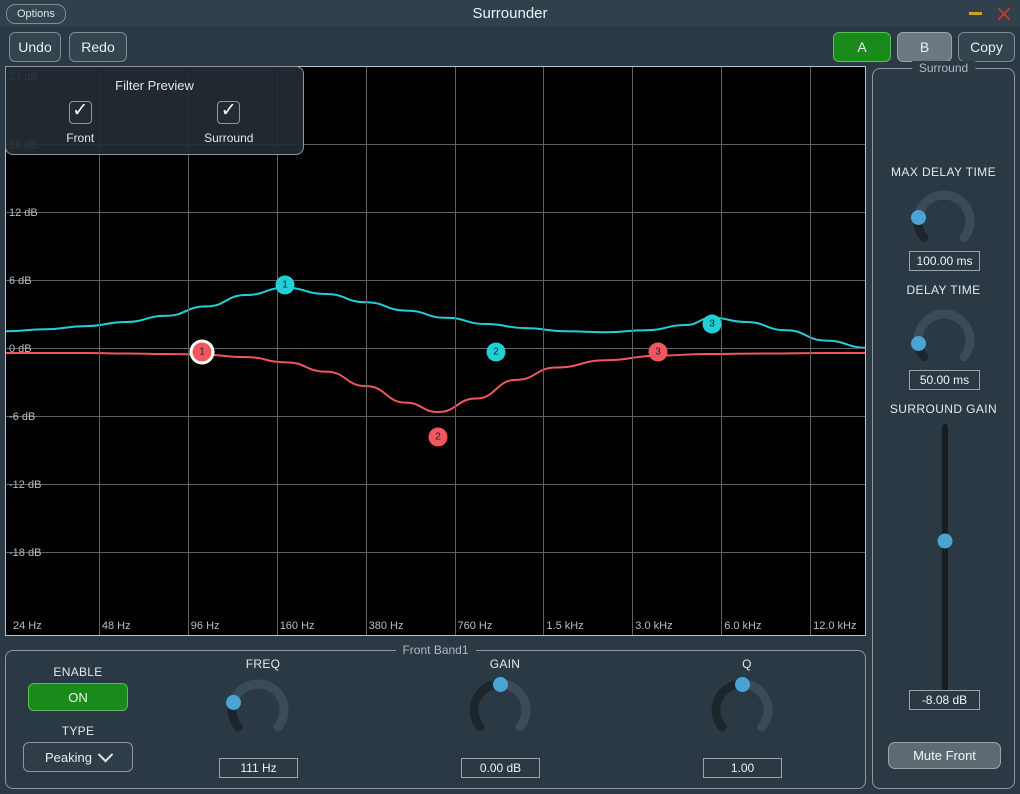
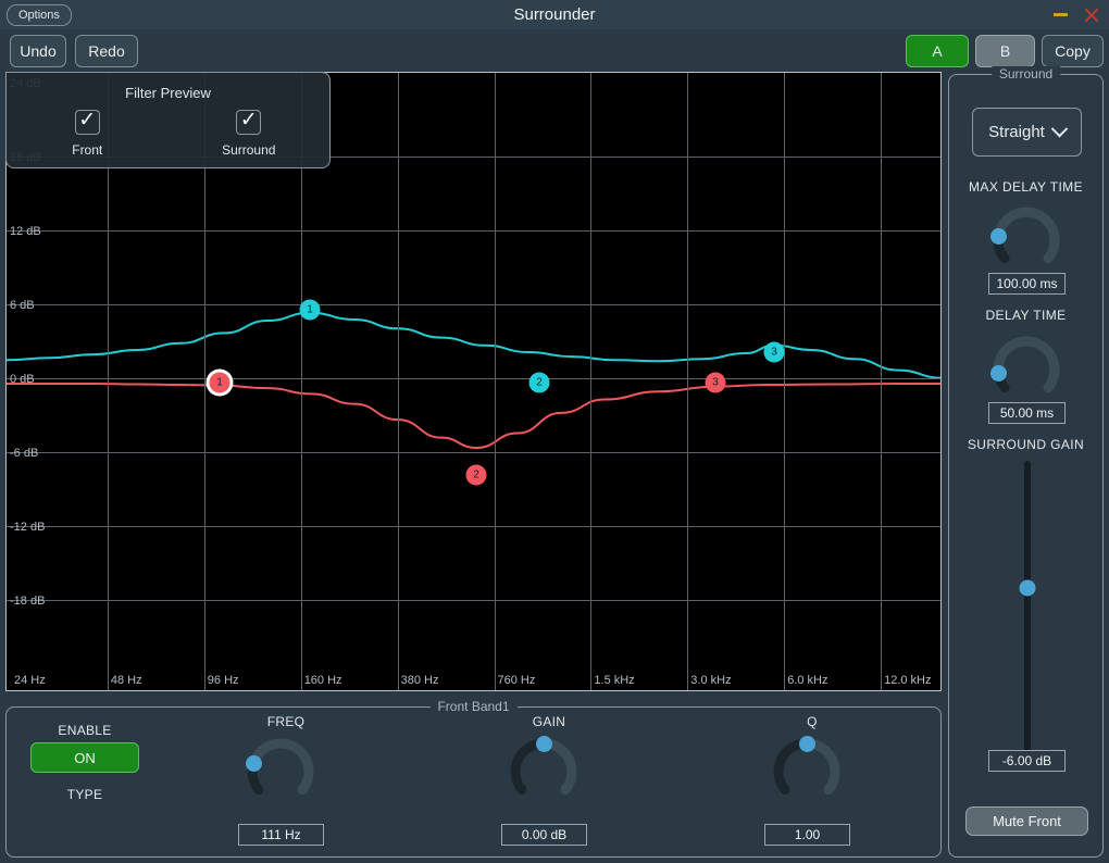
  Options
  Surrounder
  Undo
  Redo
  A
  B
  Copy
  12 dB
  6 dB
  0 dB
  -6 dB
  -12 dB
  -18 dB
  24 Hz
  48 Hz
  96 Hz
  160 Hz
  380 Hz
  760 Hz
  1.5 kHz
  3.0 kHz
  6.0 kHz
  12.0 kHz
  1
  2
  3
  1
  2
  3
  Filter Preview
  Front
  Surround
  Front Band1
  ENABLE
  ON
  TYPE
- Peaking
  FREQ
  111 Hz
  GAIN
  0.00 dB
  Q
  1.00
  Surround
+ Straight
  MAX DELAY TIME
  100.00 ms
  DELAY TIME
  50.00 ms
  SURROUND GAIN
- -8.08 dB
+ -6.00 dB
  Mute Front
